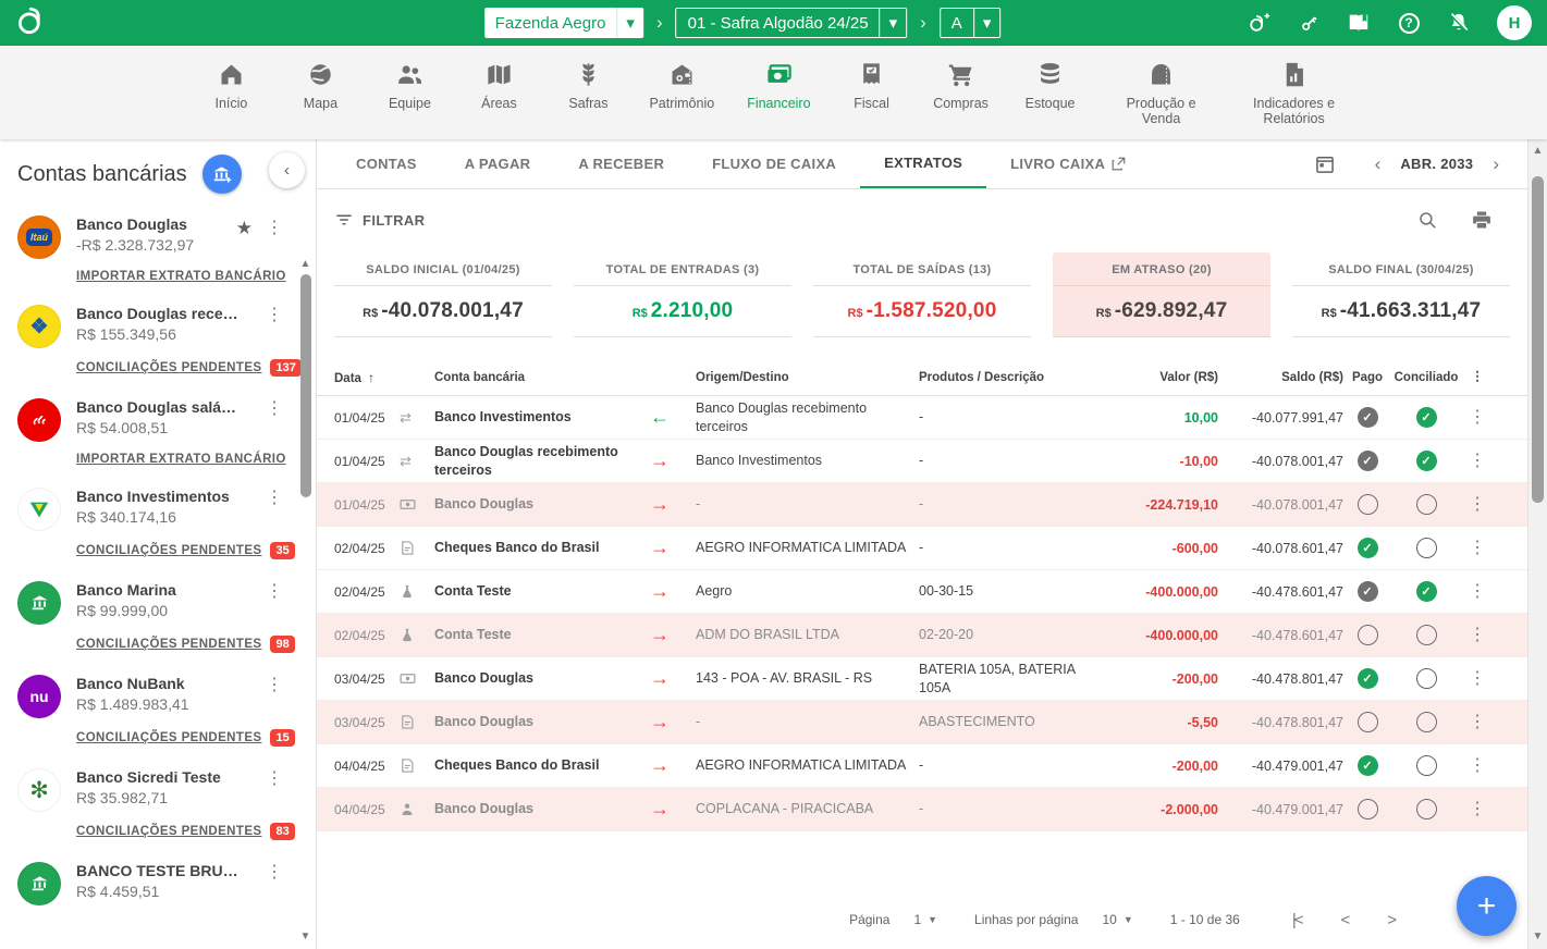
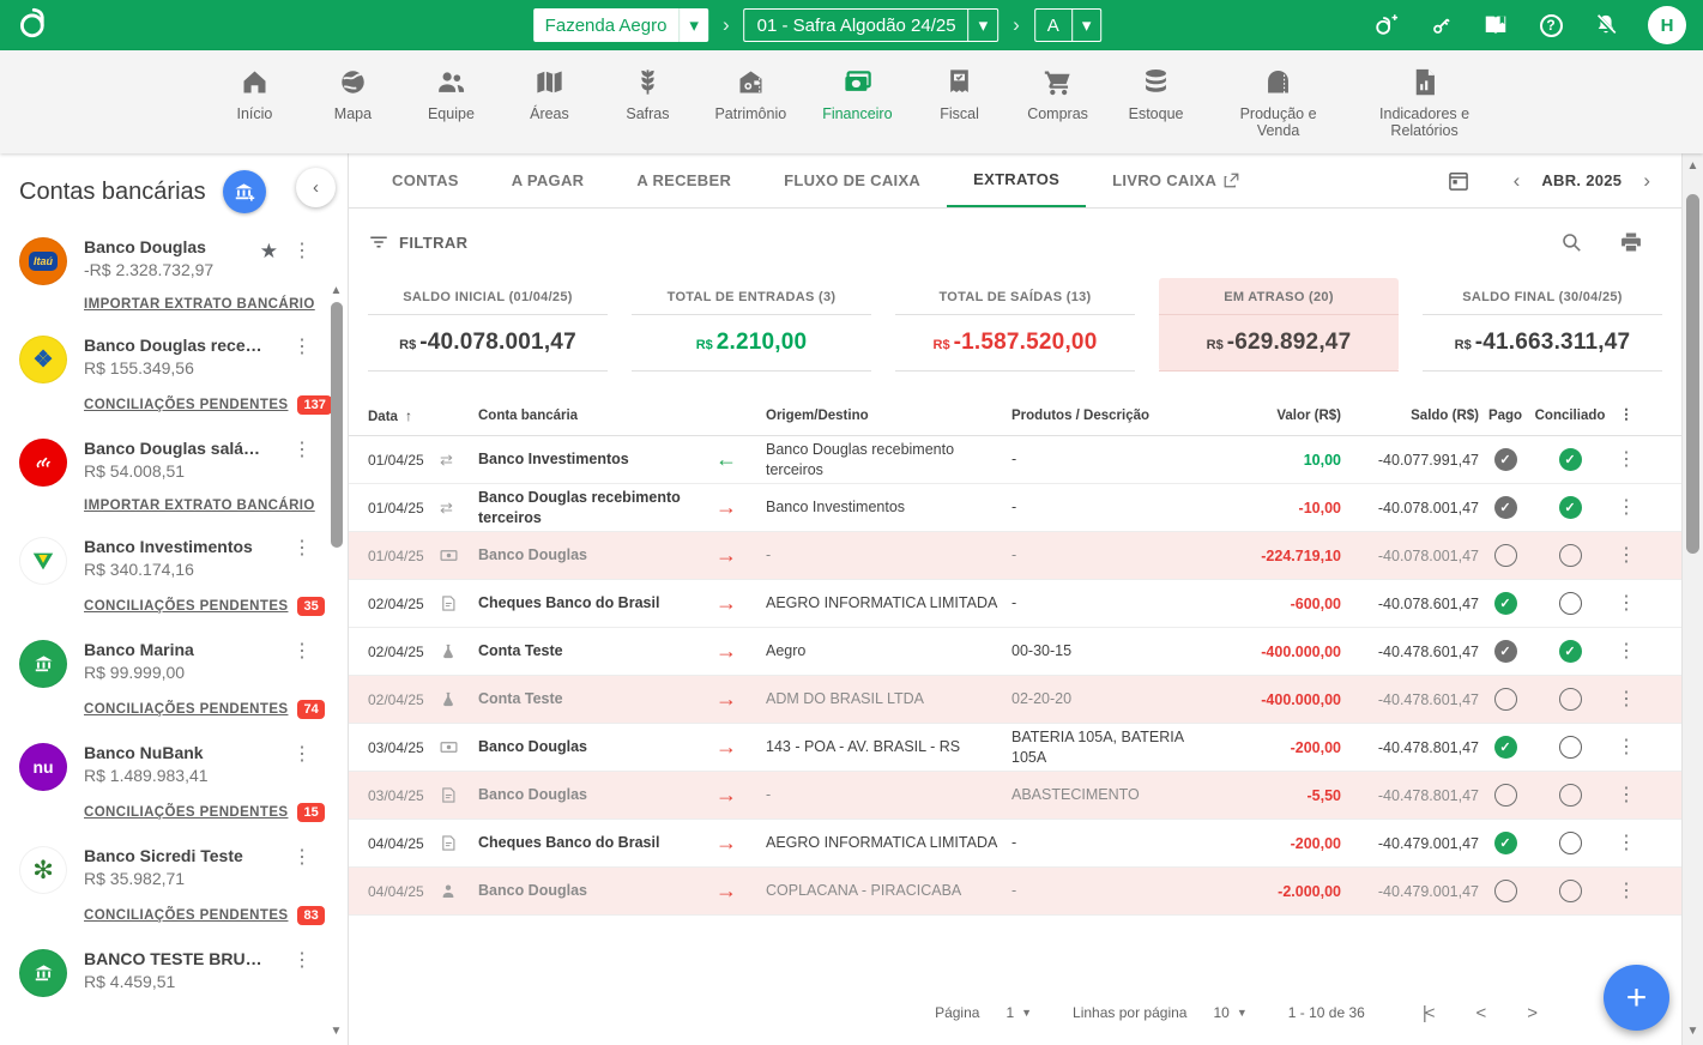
  Fazenda Aegro
  ▾
  ›
  01 - Safra Algodão 24/25
  ▾
  ›
  A
  ▾
  ?
  H
  Início
  Mapa
  Equipe
  Áreas
  Safras
  Patrimônio
  Financeiro
  Fiscal
  Compras
  Estoque
  Produção e Venda
  Indicadores e Relatórios
  Contas bancárias
  ‹
  Itaú
  Banco Douglas
  -R$ 2.328.732,97
  ★
  ⋮
  IMPORTAR EXTRATO BANCÁRIO
  ❖
  Banco Douglas recebi
  R$ 155.349,56
  ⋮
  CONCILIAÇÕES PENDENTES
  137
  Banco Douglas salário
  R$ 54.008,51
  ⋮
  IMPORTAR EXTRATO BANCÁRIO
  Banco Investimentos
  R$ 340.174,16
  ⋮
  CONCILIAÇÕES PENDENTES
  35
  Banco Marina
  R$ 99.999,00
  ⋮
  CONCILIAÇÕES PENDENTES
- 98
+ 74
  nu
  Banco NuBank
  R$ 1.489.983,41
  ⋮
  CONCILIAÇÕES PENDENTES
  15
  ✻
  Banco Sicredi Teste
  R$ 35.982,71
  ⋮
  CONCILIAÇÕES PENDENTES
  83
  BANCO TESTE BRUNA
  R$ 4.459,51
  ⋮
  ▲
  ▼
  CONTAS
  A PAGAR
  A RECEBER
  FLUXO DE CAIXA
  EXTRATOS
  LIVRO CAIXA
  ‹
- ABR. 2033
+ ABR. 2025
  ›
  FILTRAR
  SALDO INICIAL (01/04/25)
  R$ -40.078.001,47
  TOTAL DE ENTRADAS (3)
  R$ 2.210,00
  TOTAL DE SAÍDAS (13)
  R$ -1.587.520,00
  EM ATRASO (20)
  R$ -629.892,47
  SALDO FINAL (30/04/25)
  R$ -41.663.311,47
  Data ↑
  Conta bancária
  Origem/Destino
  Produtos / Descrição
  Valor (R$)
  Saldo (R$)
  Pago
  Conciliado
  ⋮
  01/04/25
  ⇄
  Banco Investimentos
  ←
  Banco Douglas recebimento terceiros
  -
  10,00
  -40.077.991,47
  ✓
  ✓
  ⋮
  01/04/25
  ⇄
  Banco Douglas recebimento terceiros
  →
  Banco Investimentos
  -
  -10,00
  -40.078.001,47
  ✓
  ✓
  ⋮
  01/04/25
  Banco Douglas
  →
  -
  -
  -224.719,10
  -40.078.001,47
  ⋮
  02/04/25
  Cheques Banco do Brasil
  →
  AEGRO INFORMATICA LIMITADA
  -
  -600,00
  -40.078.601,47
  ✓
  ⋮
  02/04/25
  Conta Teste
  →
  Aegro
  00-30-15
  -400.000,00
  -40.478.601,47
  ✓
  ✓
  ⋮
  02/04/25
  Conta Teste
  →
  ADM DO BRASIL LTDA
  02-20-20
  -400.000,00
  -40.478.601,47
  ⋮
  03/04/25
  Banco Douglas
  →
  143 - POA - AV. BRASIL - RS
  BATERIA 105A, BATERIA 105A
  -200,00
  -40.478.801,47
  ✓
  ⋮
  03/04/25
  Banco Douglas
  →
  -
  ABASTECIMENTO
  -5,50
  -40.478.801,47
  ⋮
  04/04/25
  Cheques Banco do Brasil
  →
  AEGRO INFORMATICA LIMITADA
  -
  -200,00
  -40.479.001,47
  ✓
  ⋮
  04/04/25
  Banco Douglas
  →
  COPLACANA - PIRACICABA
  -
  -2.000,00
  -40.479.001,47
  ⋮
  Página
  1
  ▼
  Linhas por página
  10
  ▼
  1 - 10 de 36
  |<
  <
  >
  +
  ▲
  ▼
